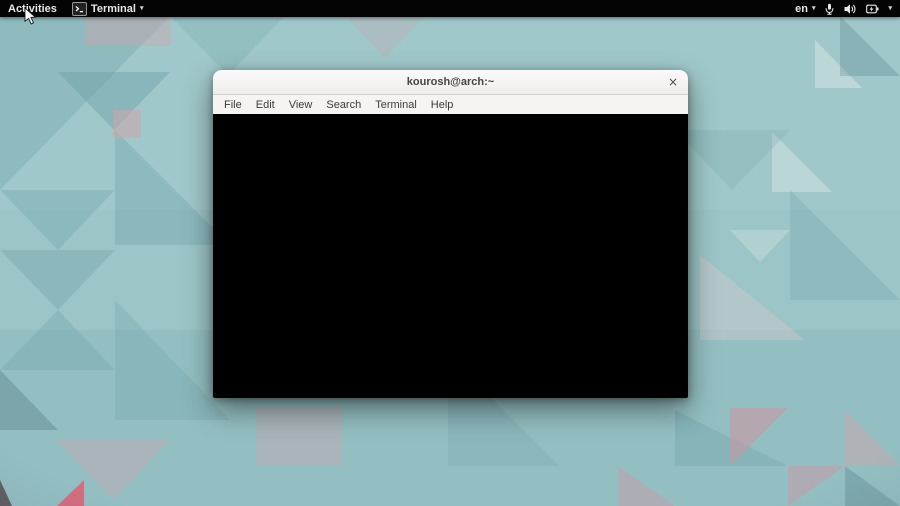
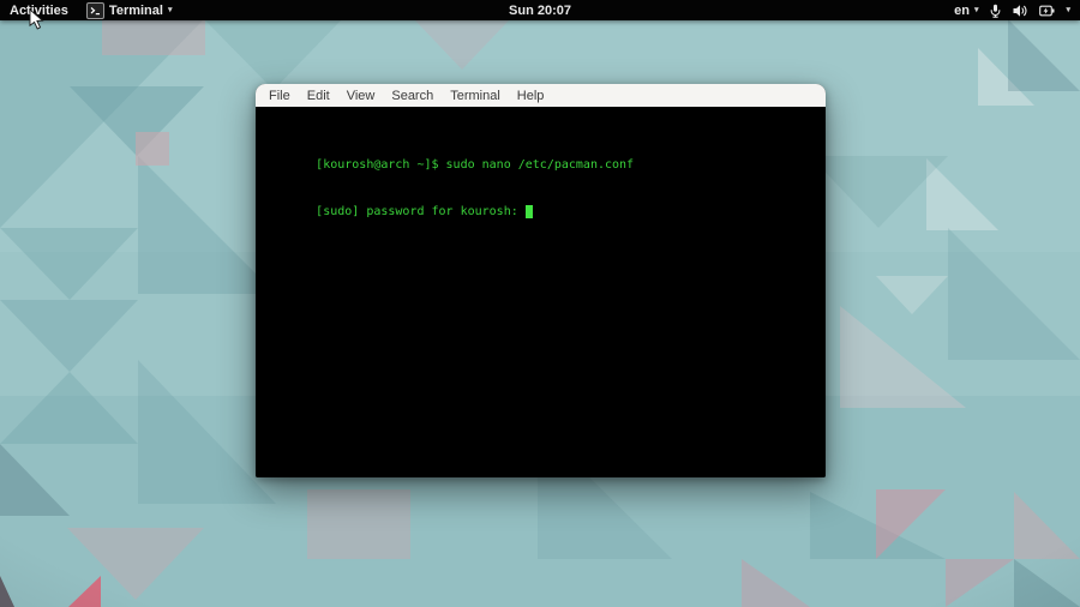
  Activities
  Terminal
+ Sun 20:07
  en
- kourosh@arch:~
- ×
  File
  Edit
  View
  Search
  Terminal
  Help
+ [kourosh@arch ~]$ sudo nano /etc/pacman.conf
+ [sudo] password for kourosh:
